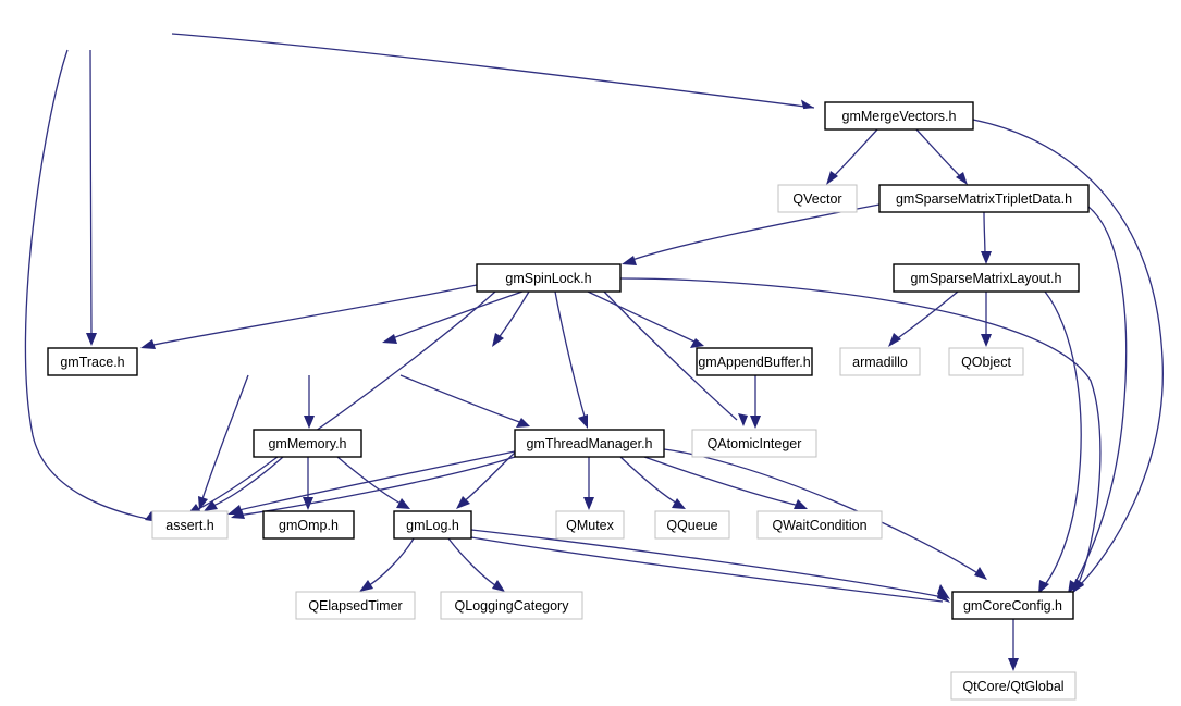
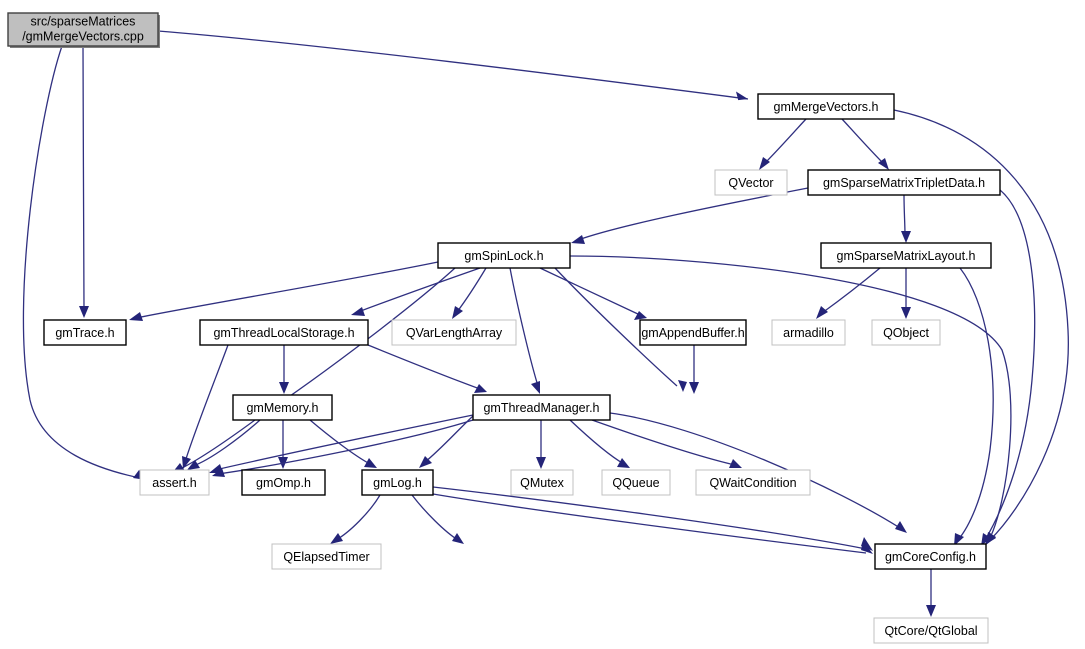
+ src/sparseMatrices /gmMergeVectors.cpp
  gmMergeVectors.h
  QVector
  gmSparseMatrixTripletData.h
  gmSpinLock.h
  gmSparseMatrixLayout.h
  gmTrace.h
+ gmThreadLocalStorage.h
+ QVarLengthArray
  gmAppendBuffer.h
  armadillo
  QObject
  gmMemory.h
  gmThreadManager.h
- QAtomicInteger
  assert.h
  gmOmp.h
  gmLog.h
  QMutex
  QQueue
  QWaitCondition
  QElapsedTimer
- QLoggingCategory
  gmCoreConfig.h
  QtCore/QtGlobal
